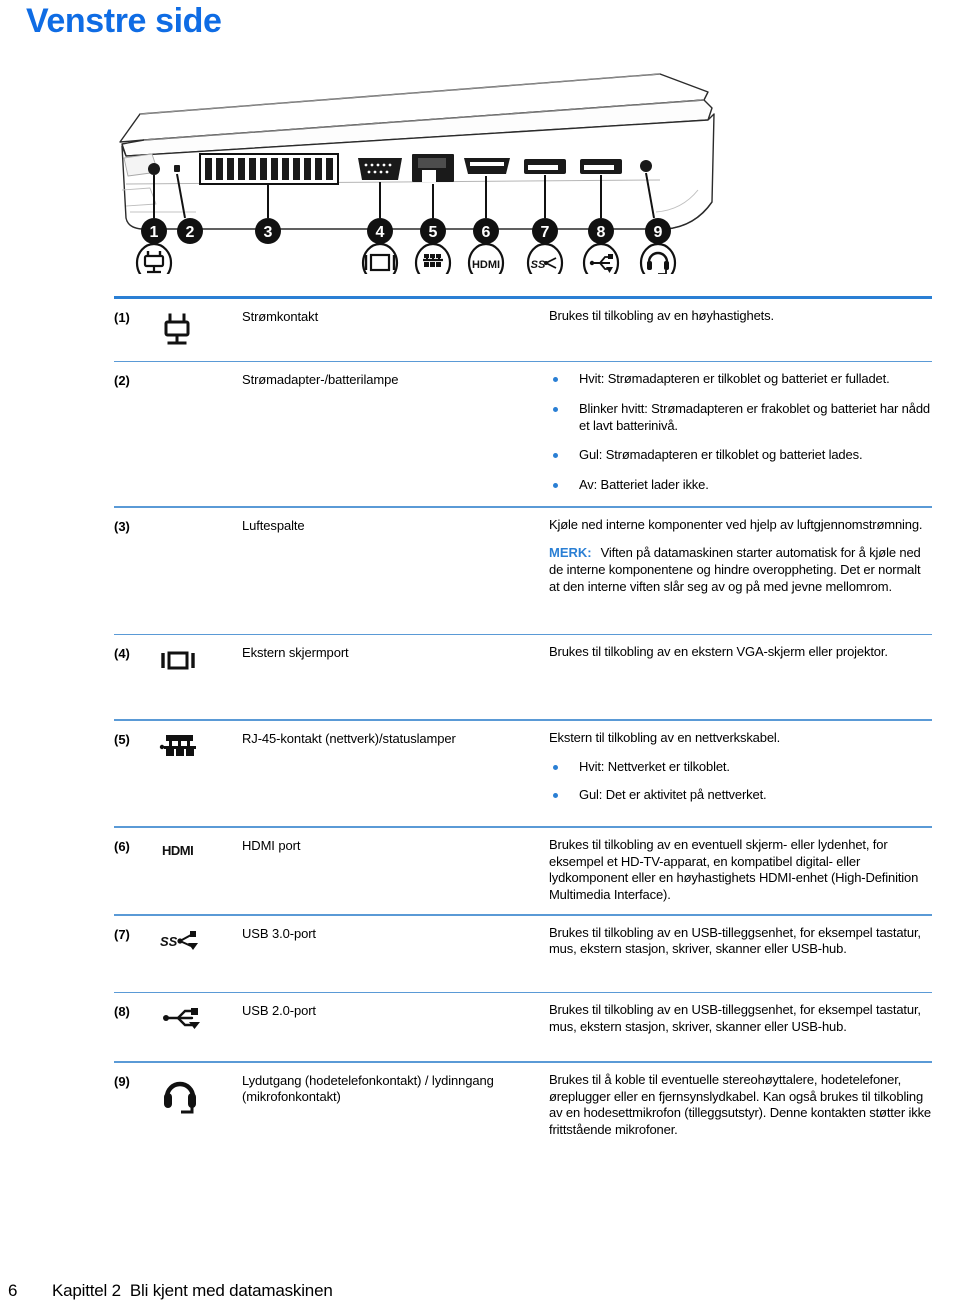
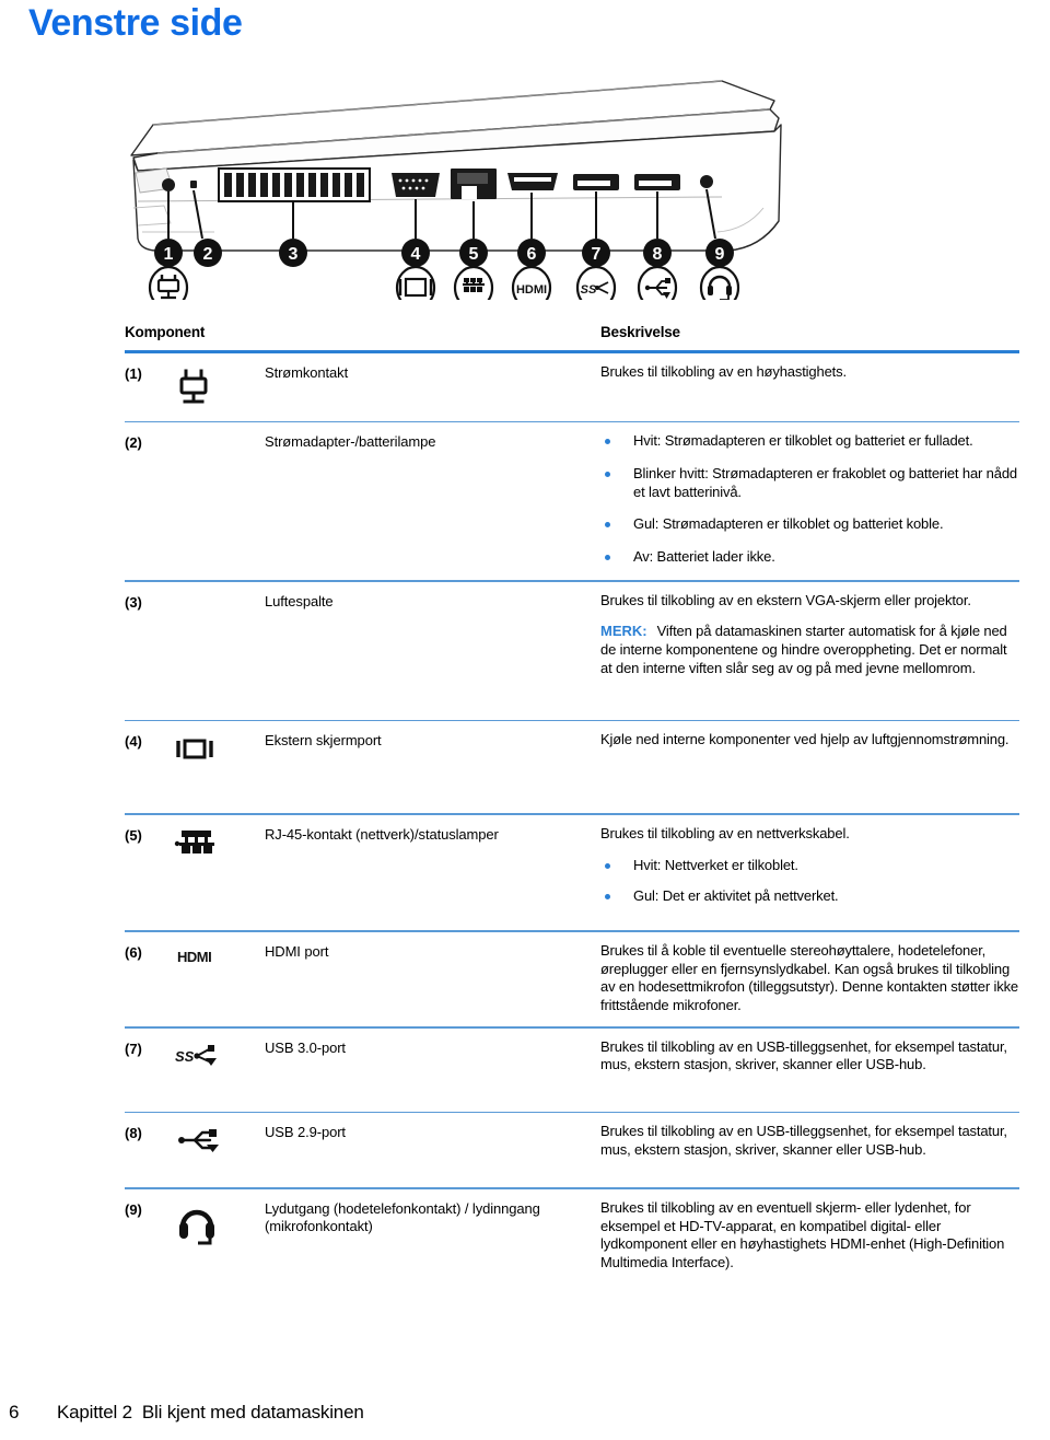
  Venstre side
  1
  2
  3
  4
  5
  6
  7
  8
  9
  HDMI
  SS
+ Komponent
+ Beskrivelse
  (1)
  Strømkontakt
  Brukes til tilkobling av en høyhastighets.
  (2)
  Strømadapter-/batterilampe
  Hvit: Strømadapteren er tilkoblet og batteriet er fulladet.
  Blinker hvitt: Strømadapteren er frakoblet og batteriet har nådd et lavt batterinivå.
- Gul: Strømadapteren er tilkoblet og batteriet lades.
+ Gul: Strømadapteren er tilkoblet og batteriet koble.
  Av: Batteriet lader ikke.
  (3)
  Luftespalte
- Kjøle ned interne komponenter ved hjelp av luftgjennomstrømning.
+ Brukes til tilkobling av en ekstern VGA-skjerm eller projektor.
  MERK: Viften på datamaskinen starter automatisk for å kjøle ned de interne komponentene og hindre overoppheting. Det er normalt at den interne viften slår seg av og på med jevne mellomrom.
  (4)
  Ekstern skjermport
- Brukes til tilkobling av en ekstern VGA-skjerm eller projektor.
+ Kjøle ned interne komponenter ved hjelp av luftgjennomstrømning.
  (5)
  RJ-45-kontakt (nettverk)/statuslamper
- Ekstern til tilkobling av en nettverkskabel.
+ Brukes til tilkobling av en nettverkskabel.
  Hvit: Nettverket er tilkoblet.
  Gul: Det er aktivitet på nettverket.
  (6)
  HDMI
  HDMI port
- Brukes til tilkobling av en eventuell skjerm- eller lydenhet, for eksempel et HD-TV-apparat, en kompatibel digital- eller lydkomponent eller en høyhastighets HDMI-enhet (High-Definition Multimedia Interface).
+ Brukes til å koble til eventuelle stereohøyttalere, hodetelefoner, øreplugger eller en fjernsynslydkabel. Kan også brukes til tilkobling av en hodesettmikrofon (tilleggsutstyr). Denne kontakten støtter ikke frittstående mikrofoner.
  (7)
  SS
  USB 3.0-port
  Brukes til tilkobling av en USB-tilleggsenhet, for eksempel tastatur, mus, ekstern stasjon, skriver, skanner eller USB-hub.
  (8)
- USB 2.0-port
+ USB 2.9-port
  Brukes til tilkobling av en USB-tilleggsenhet, for eksempel tastatur, mus, ekstern stasjon, skriver, skanner eller USB-hub.
  (9)
  Lydutgang (hodetelefonkontakt) / lydinngang (mikrofonkontakt)
- Brukes til å koble til eventuelle stereohøyttalere, hodetelefoner, øreplugger eller en fjernsynslydkabel. Kan også brukes til tilkobling av en hodesettmikrofon (tilleggsutstyr). Denne kontakten støtter ikke frittstående mikrofoner.
+ Brukes til tilkobling av en eventuell skjerm- eller lydenhet, for eksempel et HD-TV-apparat, en kompatibel digital- eller lydkomponent eller en høyhastighets HDMI-enhet (High-Definition Multimedia Interface).
  6
  Kapittel 2
  Bli kjent med datamaskinen
